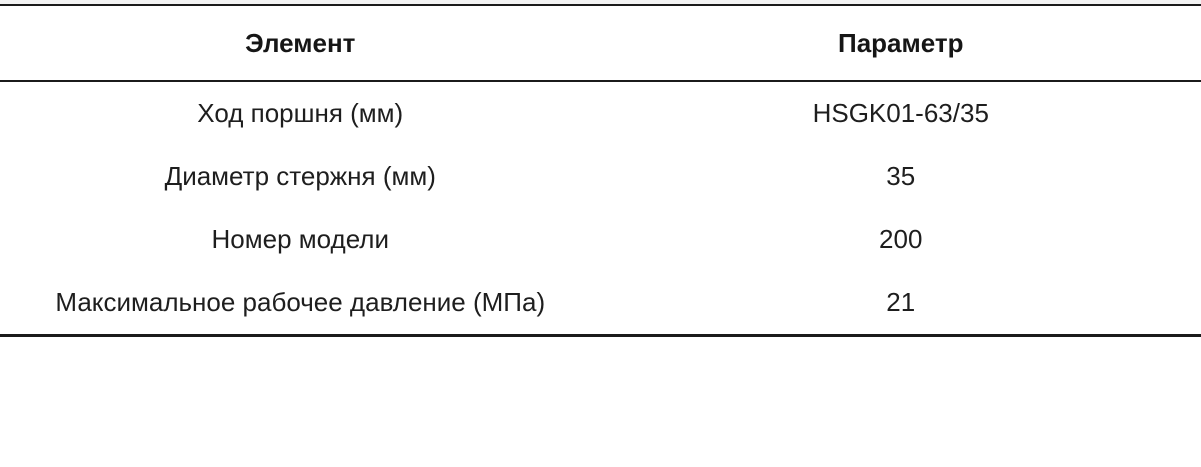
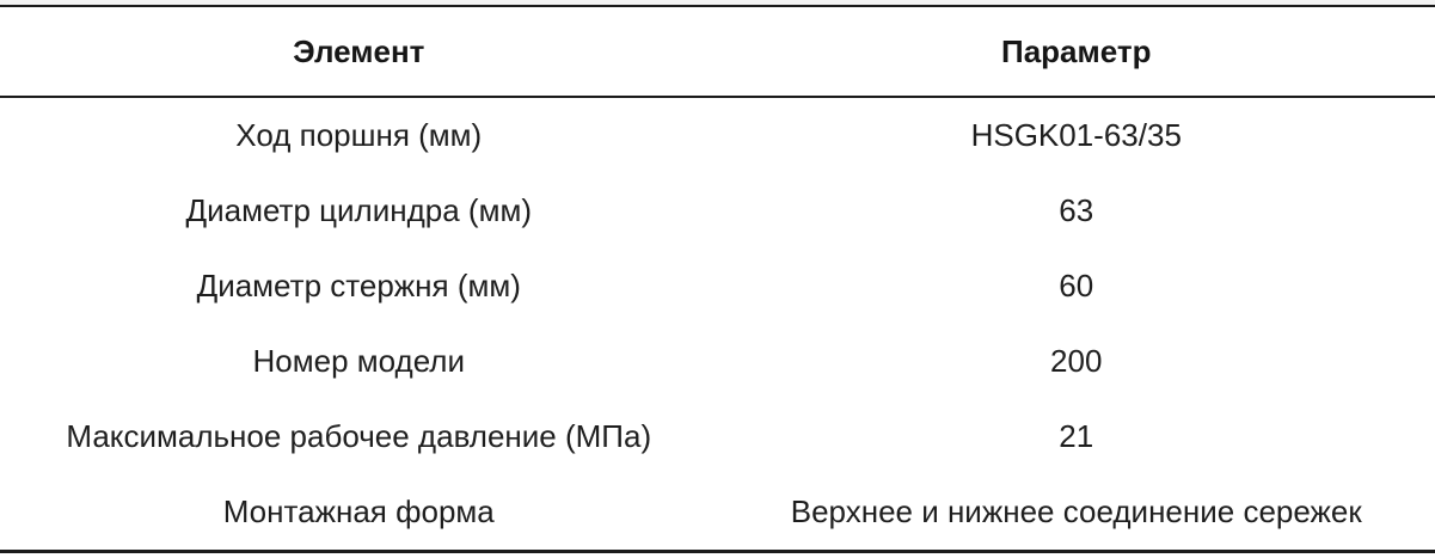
  Элемент	Параметр
  Ход поршня (мм)	HSGK01-63/35
+ Диаметр цилиндра (мм)	63
- Диаметр стержня (мм)	35
+ Диаметр стержня (мм)	60
  Номер модели	200
  Максимальное рабочее давление (МПа)	21
+ Монтажная форма	Верхнее и нижнее соединение сережек
